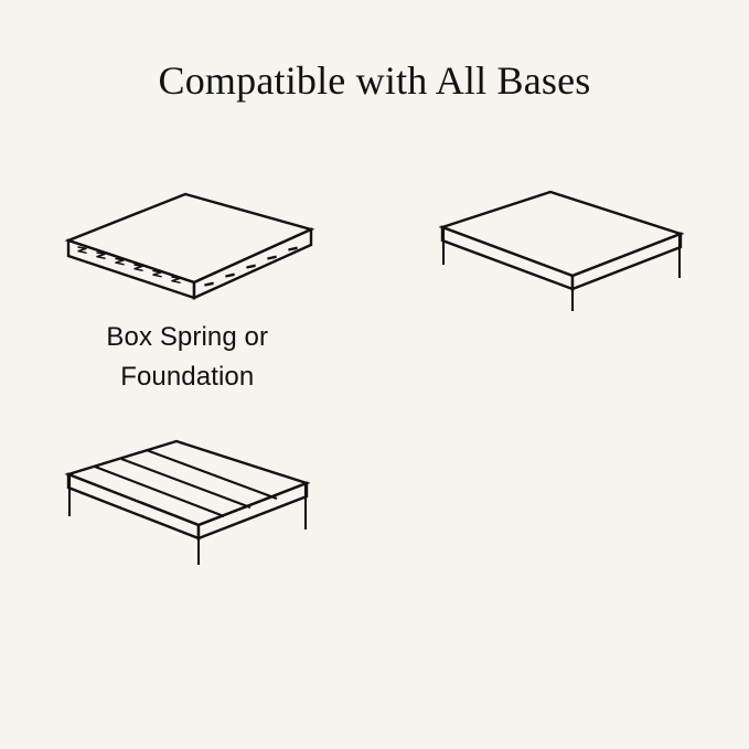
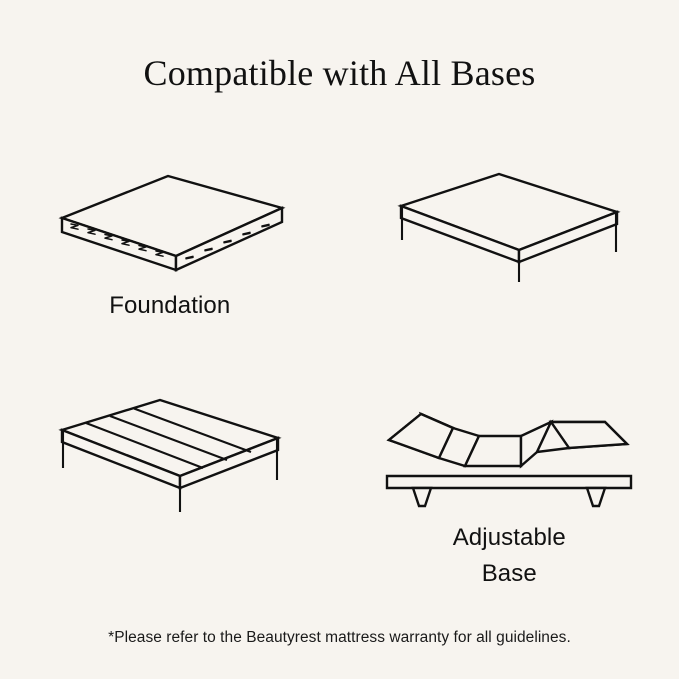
  Compatible with All Bases
- Box Spring or
  Foundation
+ Adjustable
+ Base
+ *Please refer to the Beautyrest mattress warranty for all guidelines.
